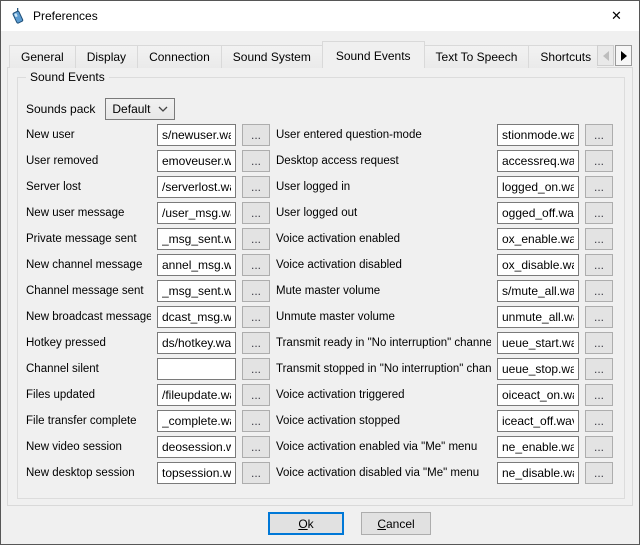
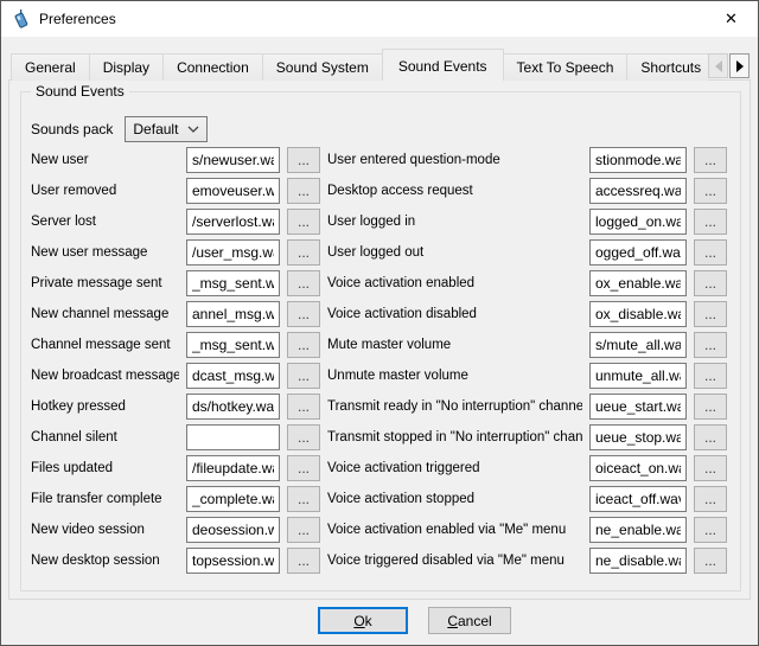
  Preferences
  ✕
  General
  Display
  Connection
  Sound System
  Sound Events
  Text To Speech
  Shortcuts
  Sound Events
  Sounds pack
  Default
  New user
  s/newuser.w
  ...
  User entered question-mode
  stionmode.wa
  ...
  User removed
  emoveuser.w
  ...
  Desktop access request
  accessreq.wa
  ...
  Server lost
  /serverlost.w
  ...
  User logged in
  logged_on.wa
  ...
  New user message
  /user_msg.w
  ...
  User logged out
  ogged_off.wa
  ...
  Private message sent
  _msg_sent.w
  ...
  Voice activation enabled
  ox_enable.wa
  ...
  New channel message
  annel_msg.w
  ...
  Voice activation disabled
  ox_disable.w
  ...
  Channel message sent
  _msg_sent.w
  ...
  Mute master volume
  s/mute_all.wa
  ...
  New broadcast message
  dcast_msg.w
  ...
  Unmute master volume
  unmute_all.w
  ...
  Hotkey pressed
  ds/hotkey.wa
  ...
  Transmit ready in "No interruption" channe
  ueue_start.w
  ...
  Channel silent
  ...
  Transmit stopped in "No interruption" chan
  ueue_stop.wa
  ...
  Files updated
  /fileupdate.w
  ...
  Voice activation triggered
  oiceact_on.w
  ...
  File transfer complete
  _complete.w
  ...
  Voice activation stopped
  iceact_off.wa
  ...
  New video session
  deosession.w
  ...
  Voice activation enabled via "Me" menu
  ne_enable.wa
  ...
  New desktop session
  topsession.w
  ...
- Voice activation disabled via "Me" menu
+ Voice triggered disabled via "Me" menu
  ne_disable.w
  ...
  O
  k
  C
  ancel
